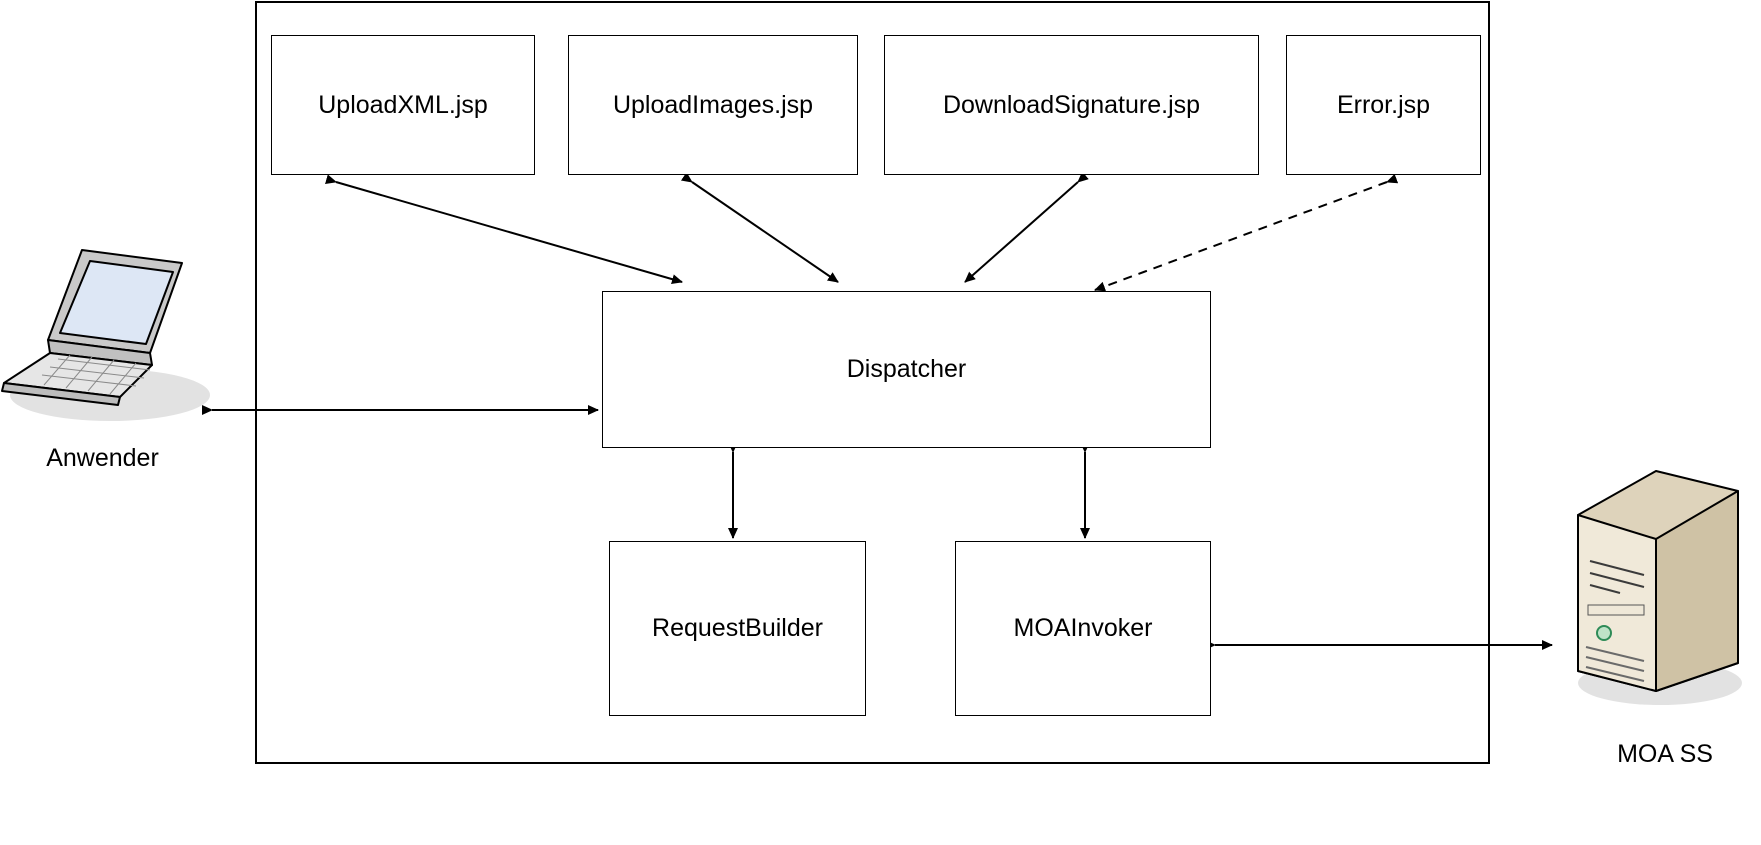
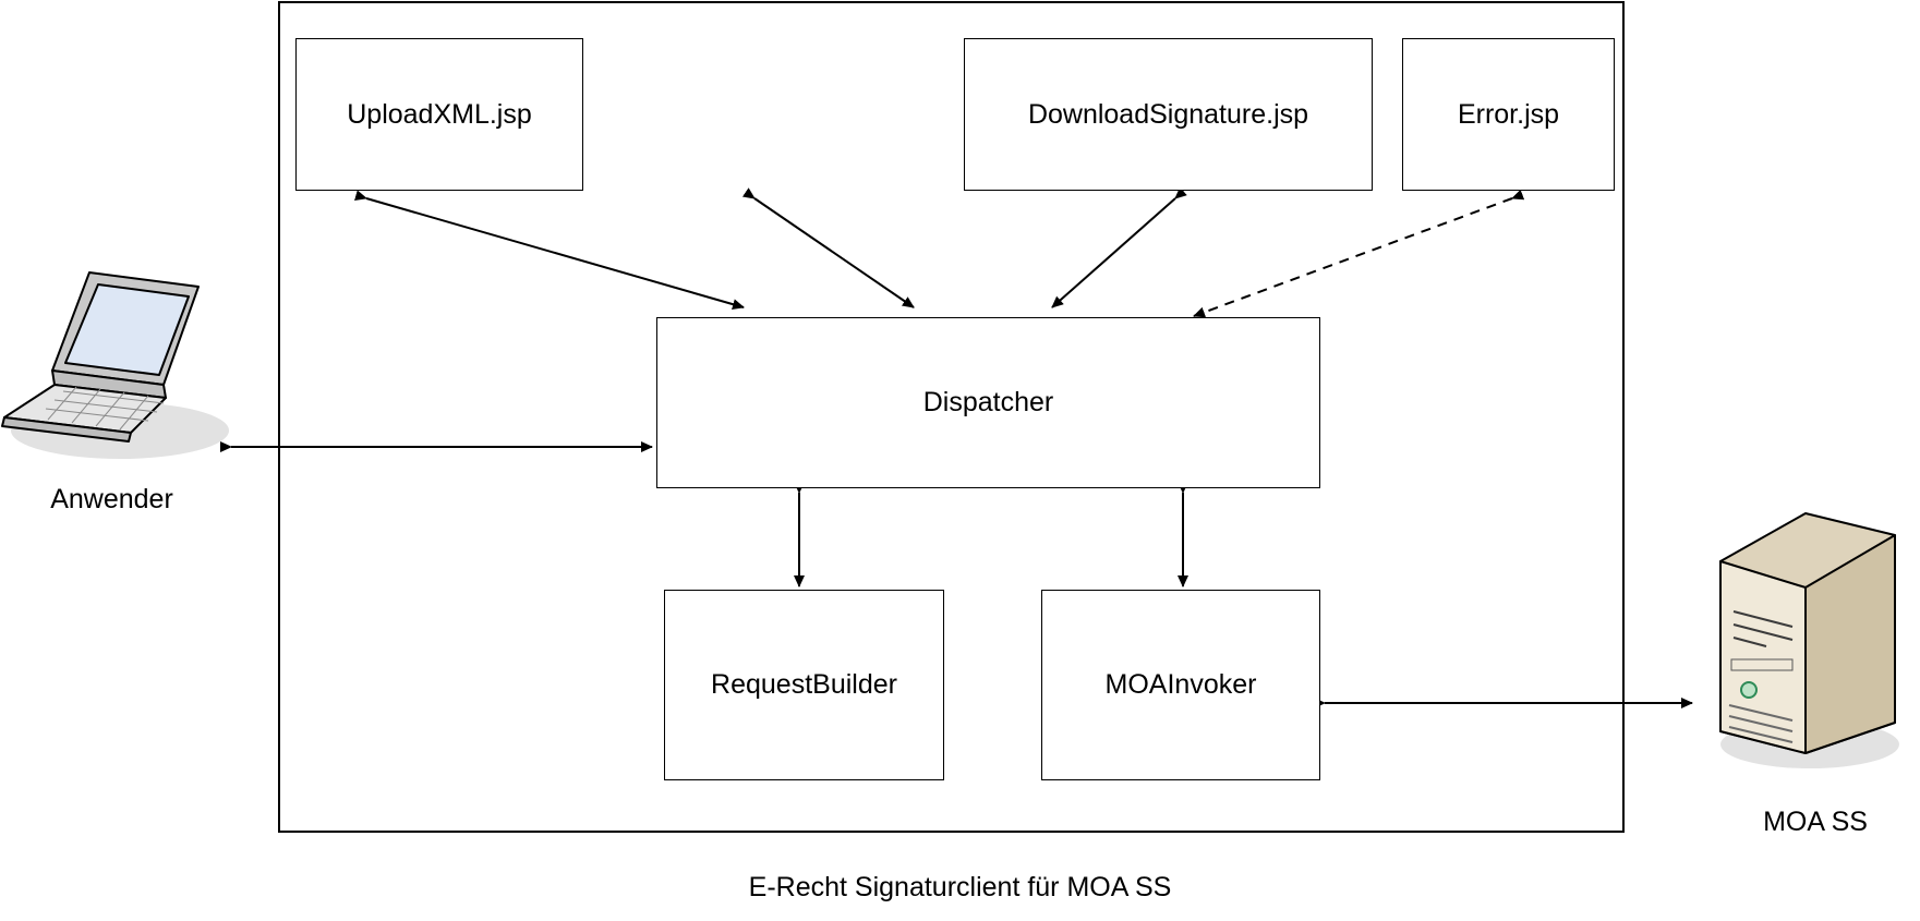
  UploadXML.jsp
- UploadImages.jsp
  DownloadSignature.jsp
  Error.jsp
  Dispatcher
  RequestBuilder
  MOAInvoker
  Anwender
  MOA SS
+ E-Recht Signaturclient für MOA SS
